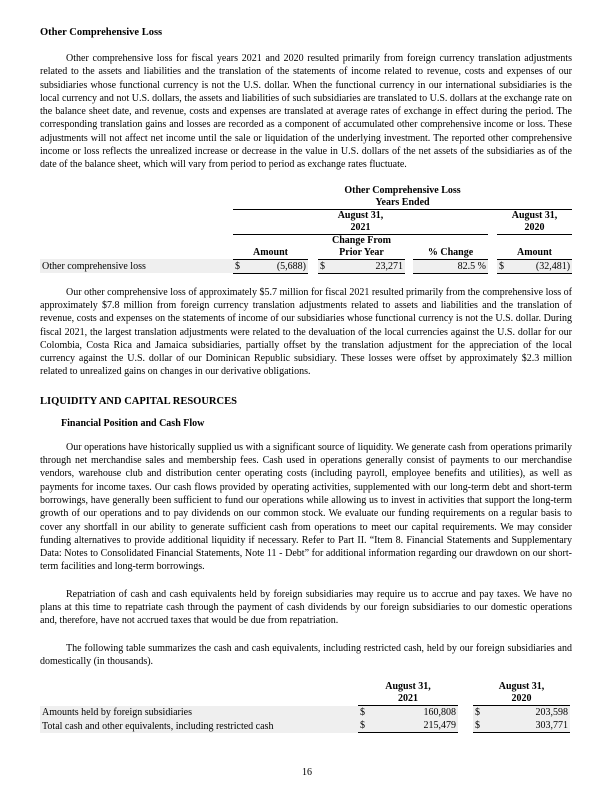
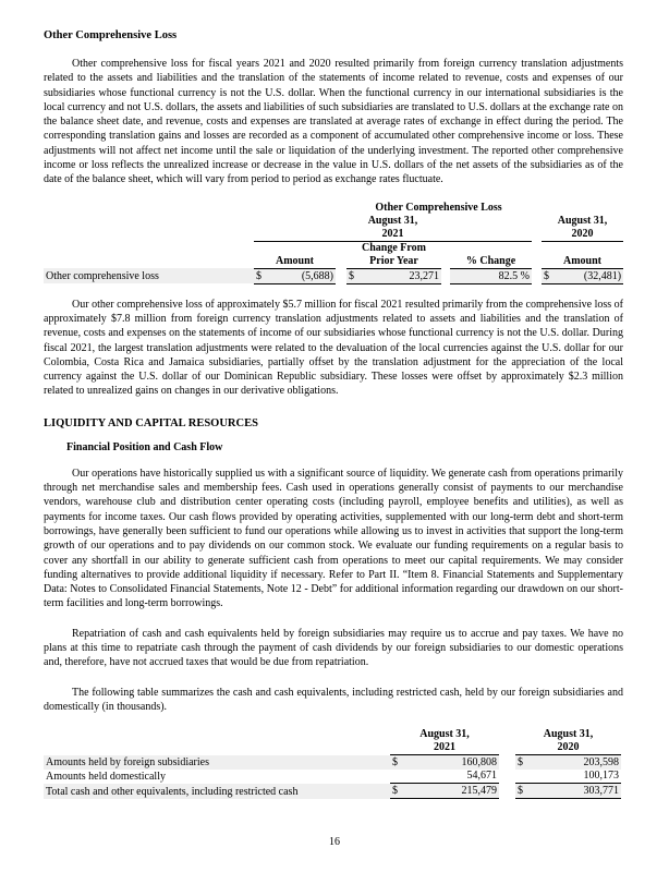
  Other Comprehensive Loss
  Other comprehensive loss for fiscal years 2021 and 2020 resulted primarily from foreign currency translation adjustments related to the assets and liabilities and the translation of the statements of income related to revenue, costs and expenses of our subsidiaries whose functional currency is not the U.S. dollar. When the functional currency in our international subsidiaries is the local currency and not U.S. dollars, the assets and liabilities of such subsidiaries are translated to U.S. dollars at the exchange rate on the balance sheet date, and revenue, costs and expenses are translated at average rates of exchange in effect during the period. The corresponding translation gains and losses are recorded as a component of accumulated other comprehensive income or loss. These adjustments will not affect net income until the sale or liquidation of the underlying investment. The reported other comprehensive income or loss reflects the unrealized increase or decrease in the value in U.S. dollars of the net assets of the subsidiaries as of the date of the balance sheet, which will vary from period to period as exchange rates fluctuate.
  	Other Comprehensive Loss
- 	Years Ended
  	August 31, 2021		August 31, 2020
  	Amount		Change From Prior Year		% Change		Amount
  Other comprehensive loss	$	(5,688)		$	23,271		82.5 %		$	(32,481)
  Our other comprehensive loss of approximately $5.7 million for fiscal 2021 resulted primarily from the comprehensive loss of approximately $7.8 million from foreign currency translation adjustments related to assets and liabilities and the translation of revenue, costs and expenses on the statements of income of our subsidiaries whose functional currency is not the U.S. dollar. During fiscal 2021, the largest translation adjustments were related to the devaluation of the local currencies against the U.S. dollar for our Colombia, Costa Rica and Jamaica subsidiaries, partially offset by the translation adjustment for the appreciation of the local currency against the U.S. dollar of our Dominican Republic subsidiary. These losses were offset by approximately $2.3 million related to unrealized gains on changes in our derivative obligations.
  LIQUIDITY AND CAPITAL RESOURCES
  Financial Position and Cash Flow
- Our operations have historically supplied us with a significant source of liquidity. We generate cash from operations primarily through net merchandise sales and membership fees. Cash used in operations generally consist of payments to our merchandise vendors, warehouse club and distribution center operating costs (including payroll, employee benefits and utilities), as well as payments for income taxes. Our cash flows provided by operating activities, supplemented with our long-term debt and short-term borrowings, have generally been sufficient to fund our operations while allowing us to invest in activities that support the long-term growth of our operations and to pay dividends on our common stock. We evaluate our funding requirements on a regular basis to cover any shortfall in our ability to generate sufficient cash from operations to meet our capital requirements. We may consider funding alternatives to provide additional liquidity if necessary. Refer to Part II. “Item 8. Financial Statements and Supplementary Data: Notes to Consolidated Financial Statements, Note 11 - Debt” for additional information regarding our drawdown on our short-term facilities and long-term borrowings.
+ Our operations have historically supplied us with a significant source of liquidity. We generate cash from operations primarily through net merchandise sales and membership fees. Cash used in operations generally consist of payments to our merchandise vendors, warehouse club and distribution center operating costs (including payroll, employee benefits and utilities), as well as payments for income taxes. Our cash flows provided by operating activities, supplemented with our long-term debt and short-term borrowings, have generally been sufficient to fund our operations while allowing us to invest in activities that support the long-term growth of our operations and to pay dividends on our common stock. We evaluate our funding requirements on a regular basis to cover any shortfall in our ability to generate sufficient cash from operations to meet our capital requirements. We may consider funding alternatives to provide additional liquidity if necessary. Refer to Part II. “Item 8. Financial Statements and Supplementary Data: Notes to Consolidated Financial Statements, Note 12 - Debt” for additional information regarding our drawdown on our short-term facilities and long-term borrowings.
  Repatriation of cash and cash equivalents held by foreign subsidiaries may require us to accrue and pay taxes. We have no plans at this time to repatriate cash through the payment of cash dividends by our foreign subsidiaries to our domestic operations and, therefore, have not accrued taxes that would be due from repatriation.
  The following table summarizes the cash and cash equivalents, including restricted cash, held by our foreign subsidiaries and domestically (in thousands).
  	August 31, 2021		August 31, 2020
  Amounts held by foreign subsidiaries	$	160,808		$	203,598
+ Amounts held domestically		54,671			100,173
  Total cash and other equivalents, including restricted cash	$	215,479		$	303,771
  16
